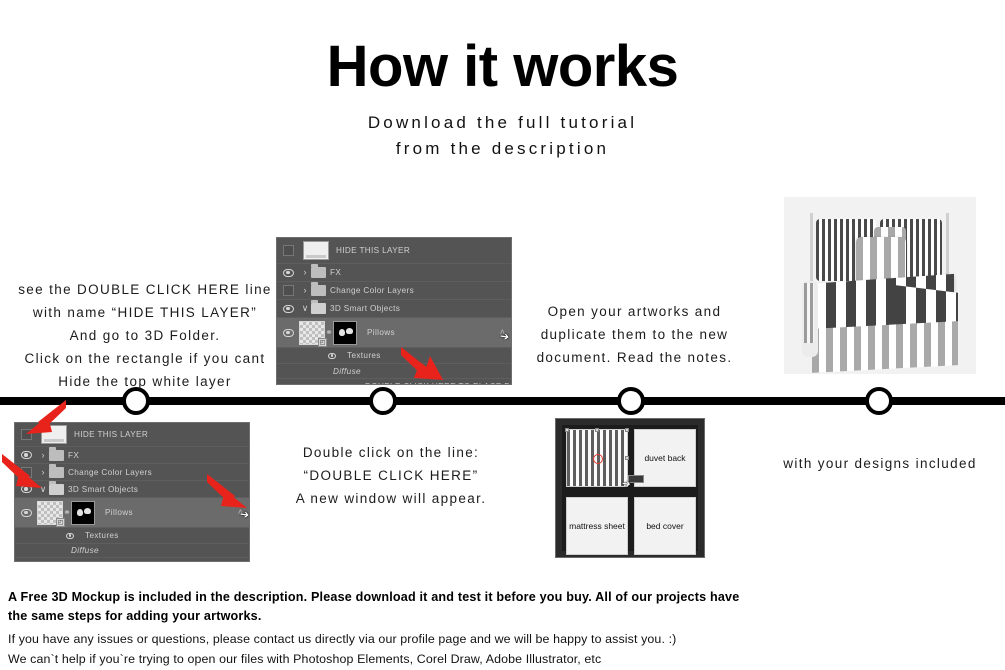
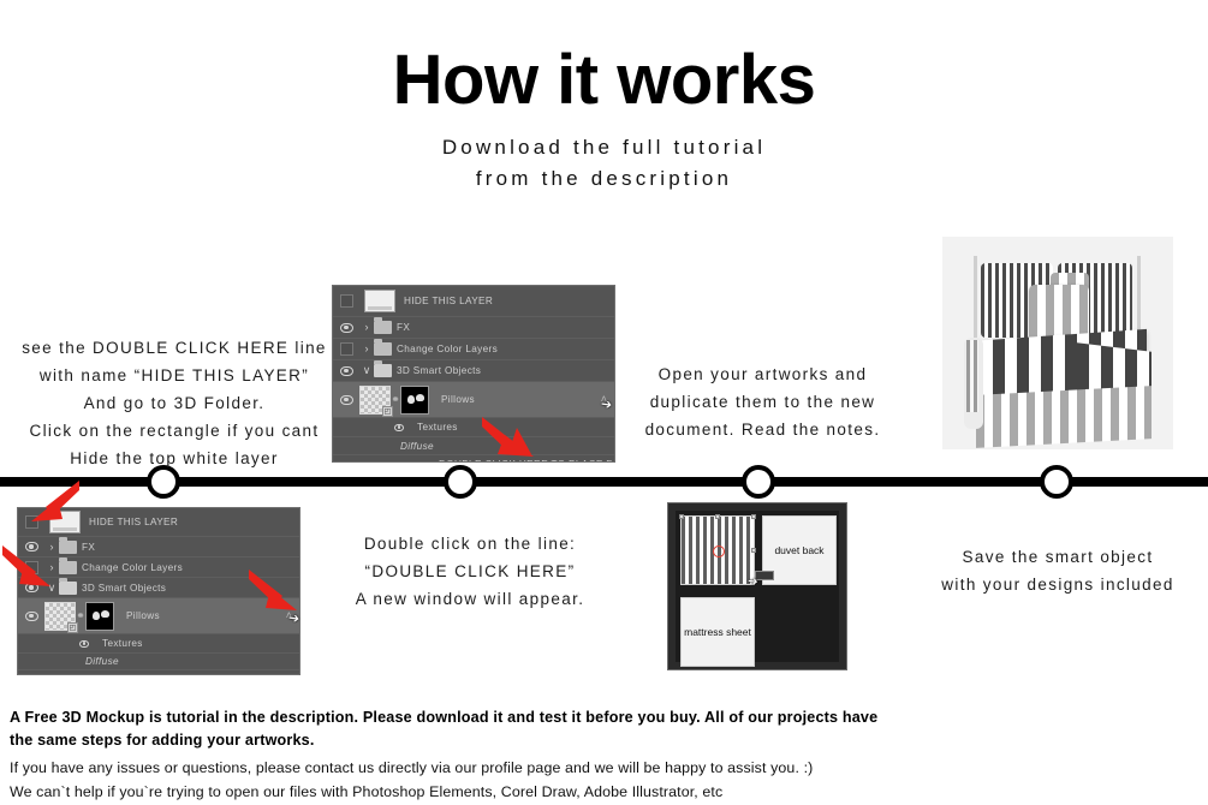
  How it works
  Download the full tutorial
  from the description
  see the DOUBLE CLICK HERE line
  with name “HIDE THIS LAYER”
  And go to 3D Folder.
  Click on the rectangle if you cant
  Hide the top white layer
  Open your artworks and
  duplicate them to the new
  document. Read the notes.
  Double click on the line:
  “DOUBLE CLICK HERE”
  A new window will appear.
+ Save the smart object
  with your designs included
  HIDE THIS LAYER
  ›
  FX
  ›
  Change Color Layers
  ∨
  3D Smart Objects
  ⚭
  Pillows
  ˄
  Textures
  Diffuse
  HIDE THIS LAYER
  ›
  FX
  ›
  Change Color Layers
  ∨
  3D Smart Objects
  ⚭
  Pillows
  ˄
  Textures
  Diffuse
  duvet back
  mattress sheet
- bed cover
- A Free 3D Mockup is included in the description. Please download it and test it before you buy. All of our projects have
+ A Free 3D Mockup is tutorial in the description. Please download it and test it before you buy. All of our projects have
  the same steps for adding your artworks.
  If you have any issues or questions, please contact us directly via our profile page and we will be happy to assist you. :)
  We can`t help if you`re trying to open our files with Photoshop Elements, Corel Draw, Adobe Illustrator, etc
